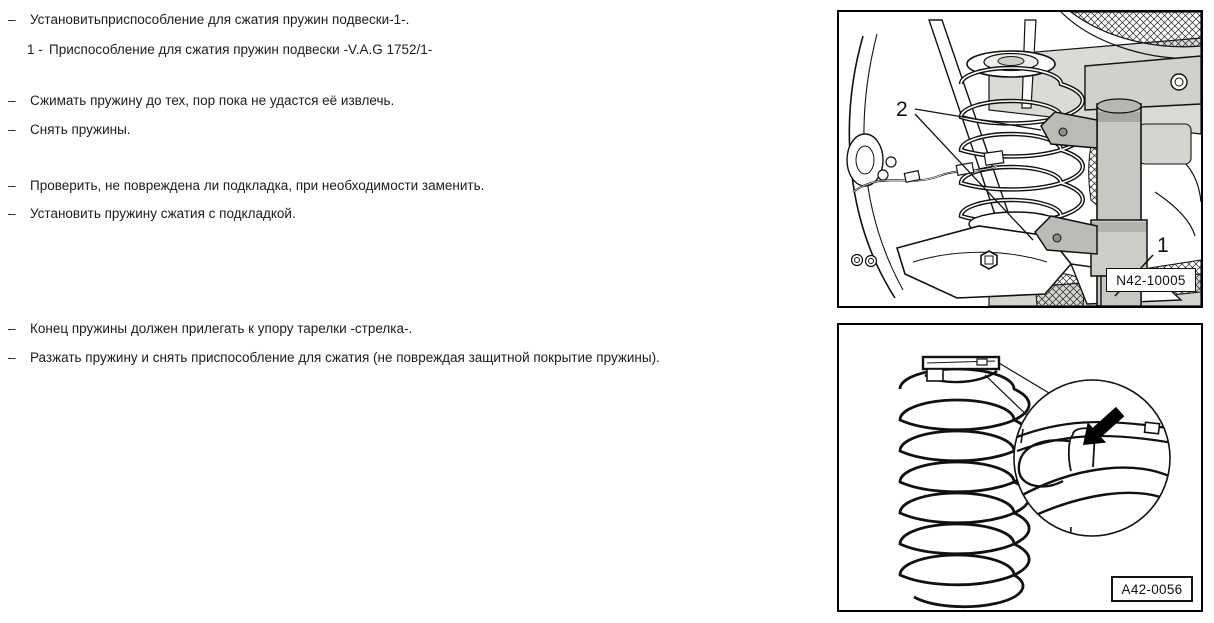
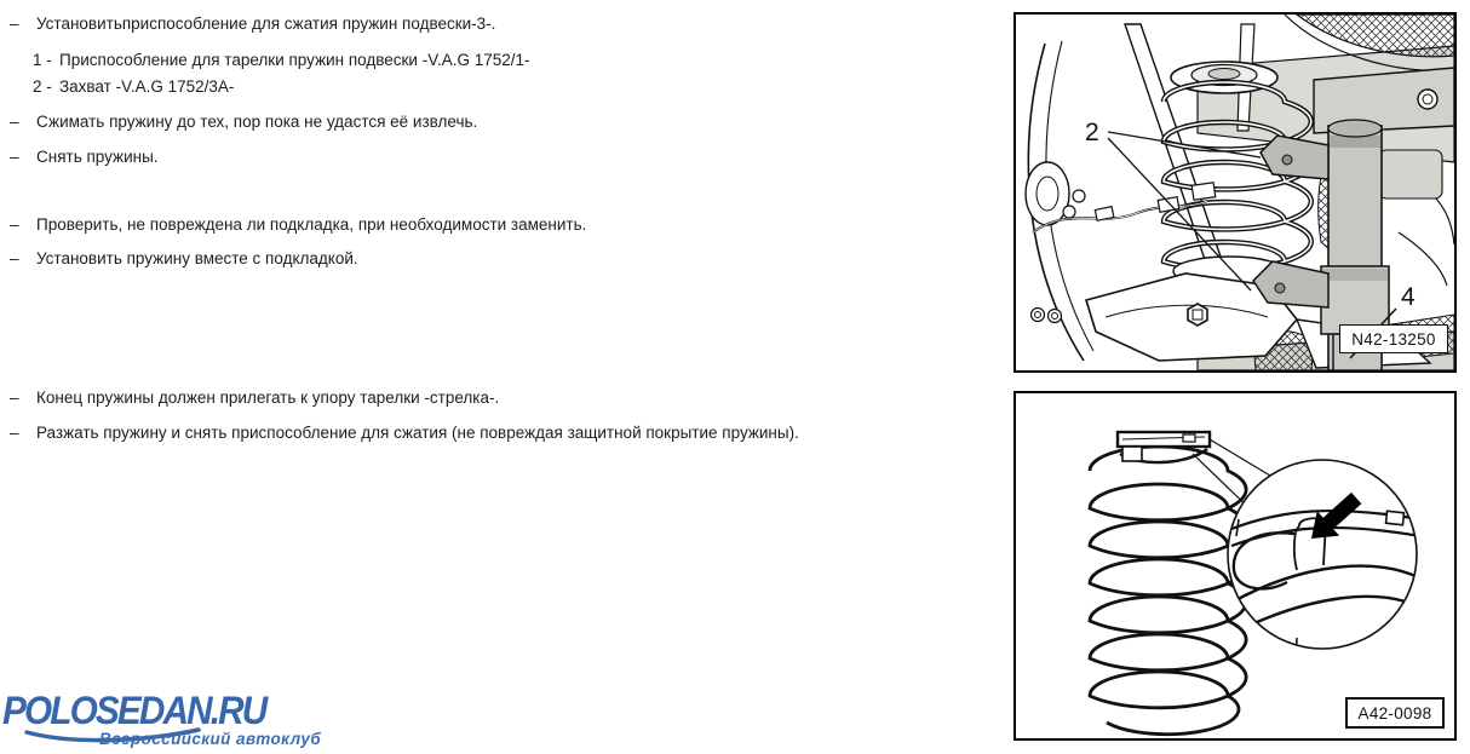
  –
- Установитьприспособление для сжатия пружин подвески-1-.
+ Установитьприспособление для сжатия пружин подвески-3-.
  1 -
- Приспособление для сжатия пружин подвески -V.A.G 1752/1-
+ Приспособление для тарелки пружин подвески -V.A.G 1752/1-
+ 2 -
+ Захват -V.A.G 1752/3A-
  –
  Сжимать пружину до тех, пор пока не удастся её извлечь.
  –
  Снять пружины.
  –
  Проверить, не повреждена ли подкладка, при необходимости заменить.
  –
- Установить пружину сжатия с подкладкой.
+ Установить пружину вместе с подкладкой.
  –
  Конец пружины должен прилегать к упору тарелки -стрелка-.
  –
  Разжать пружину и снять приспособление для сжатия (не повреждая защитной покрытие пружины).
  2
- 1
+ 4
- N42-10005
+ N42-13250
- A42-0056
+ A42-0098
+ POLOSEDAN.RU
+ Всероссийский автоклуб
